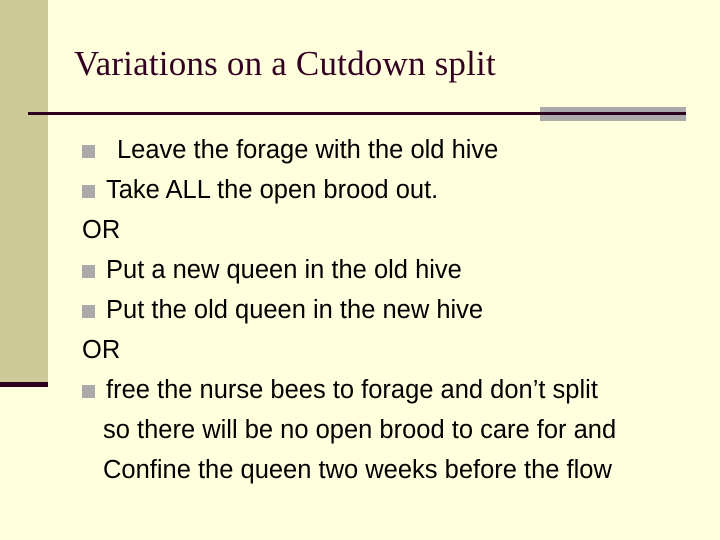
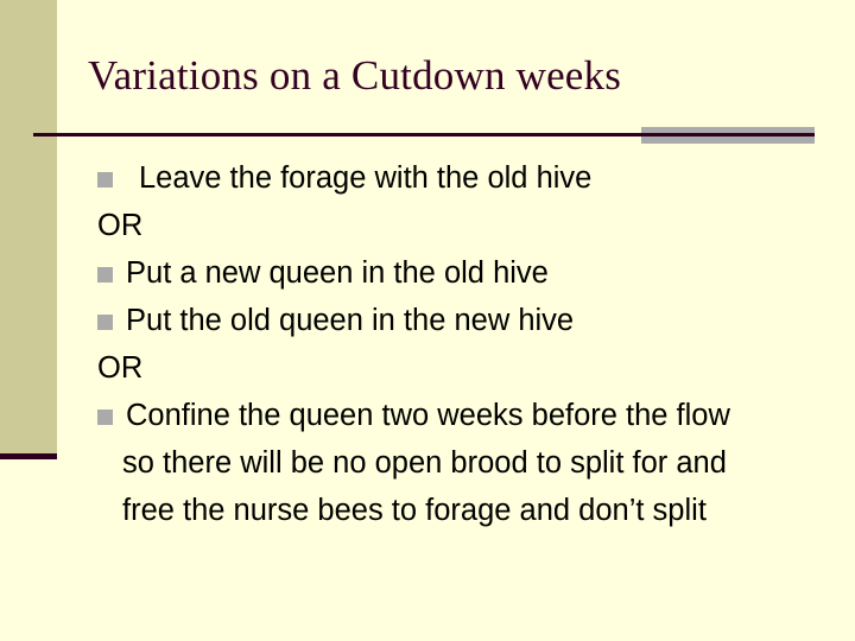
- Variations on a Cutdown split
+ Variations on a Cutdown weeks
  Leave the forage with the old hive
- Take ALL the open brood out.
  OR
  Put a new queen in the old hive
  Put the old queen in the new hive
  OR
- free the nurse bees to forage and don’t split
+ Confine the queen two weeks before the flow
- so there will be no open brood to care for and
+ so there will be no open brood to split for and
- Confine the queen two weeks before the flow
+ free the nurse bees to forage and don’t split
